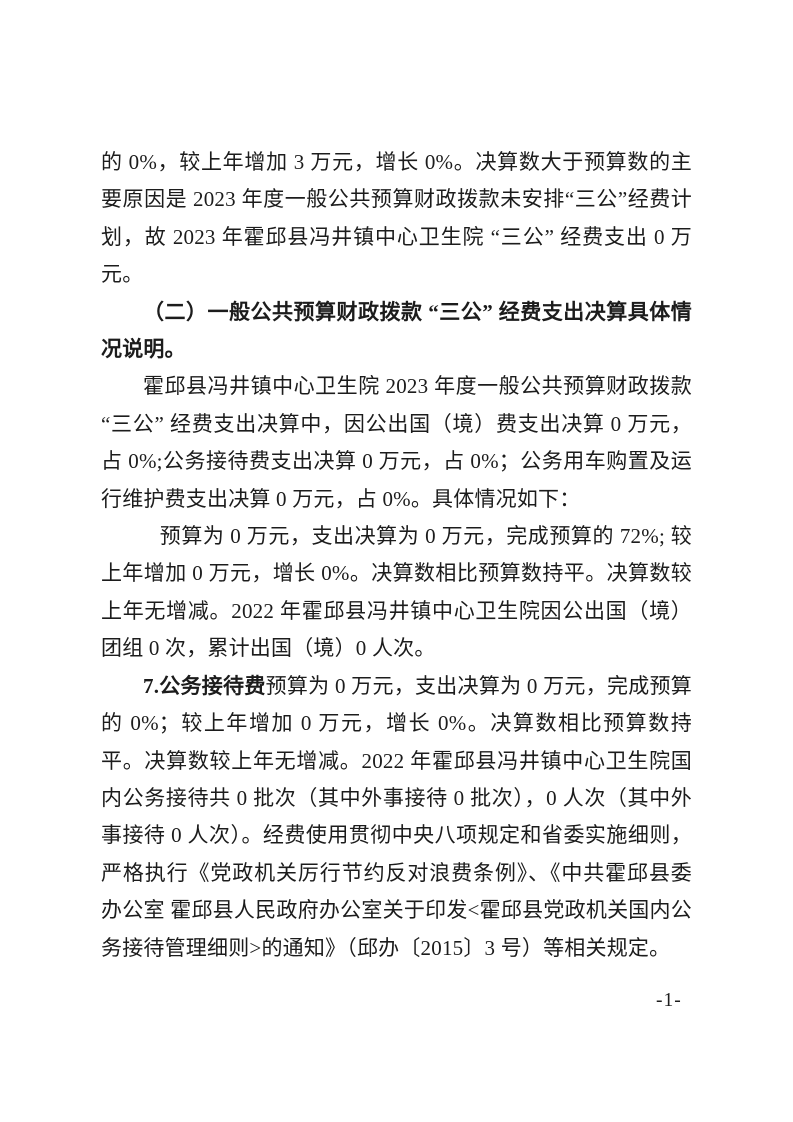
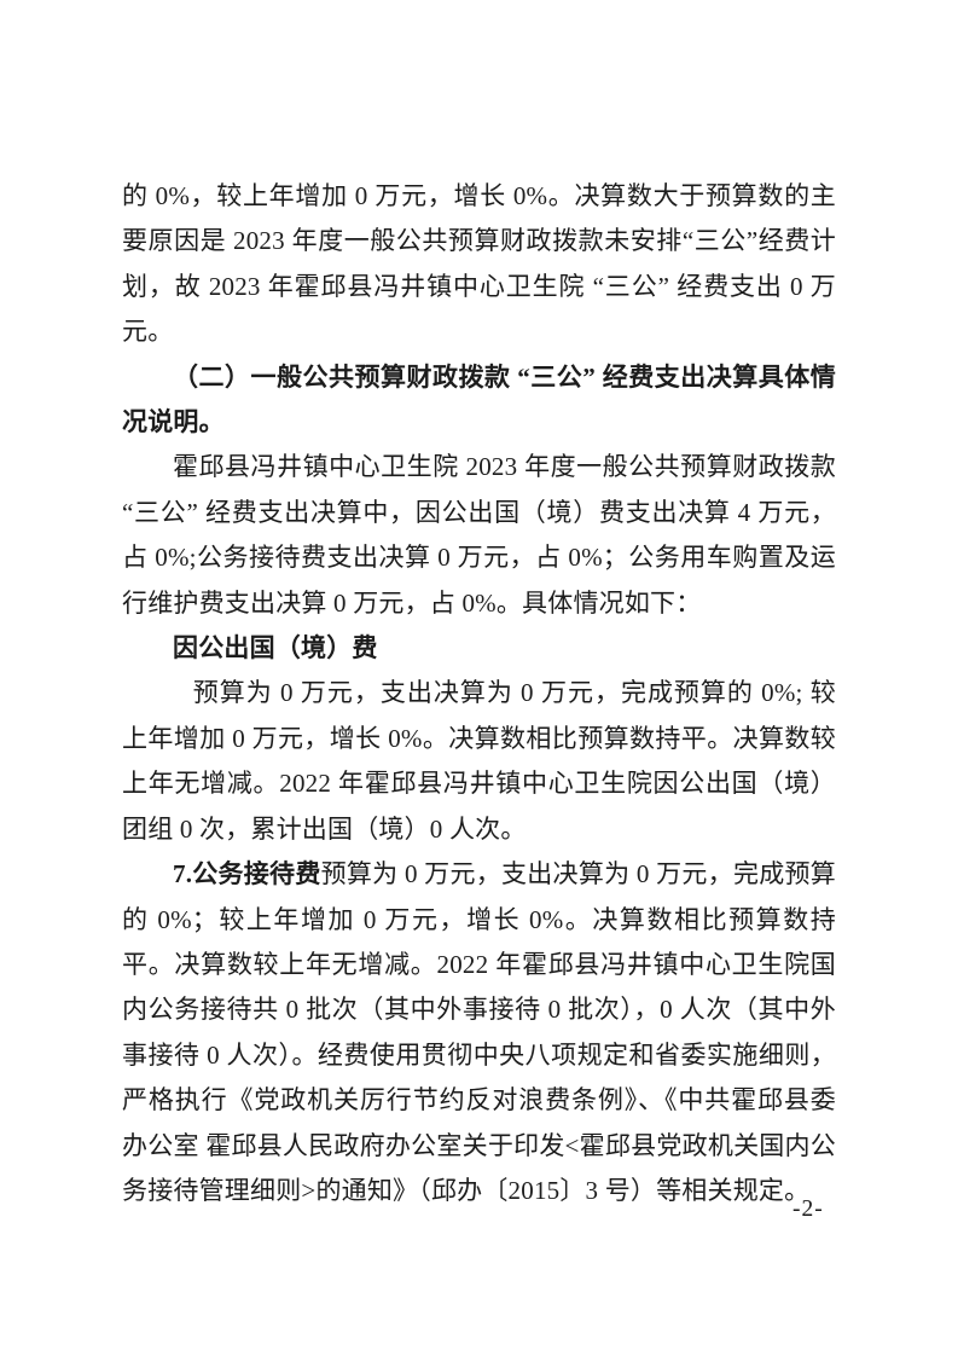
- 的 0%，较上年增加 3 万元，增长 0%。决算数大于预算数的主要原因是 2023 年度一般公共预算财政拨款未安排“三公”经费计划，故 2023 年霍邱县冯井镇中心卫生院 “三公” 经费支出 0 万元。
+ 的 0%，较上年增加 0 万元，增长 0%。决算数大于预算数的主要原因是 2023 年度一般公共预算财政拨款未安排“三公”经费计划，故 2023 年霍邱县冯井镇中心卫生院 “三公” 经费支出 0 万元。
  （二）一般公共预算财政拨款 “三公” 经费支出决算具体情况说明。
- 霍邱县冯井镇中心卫生院 2023 年度一般公共预算财政拨款 “三公” 经费支出决算中，因公出国（境）费支出决算 0 万元，占 0%;公务接待费支出决算 0 万元，占 0%；公务用车购置及运行维护费支出决算 0 万元，占 0%。具体情况如下：
+ 霍邱县冯井镇中心卫生院 2023 年度一般公共预算财政拨款 “三公” 经费支出决算中，因公出国（境）费支出决算 4 万元，占 0%;公务接待费支出决算 0 万元，占 0%；公务用车购置及运行维护费支出决算 0 万元，占 0%。具体情况如下：
+ 因公出国（境）费
- 预算为 0 万元，支出决算为 0 万元，完成预算的 72%; 较上年增加 0 万元，增长 0%。决算数相比预算数持平。决算数较上年无增减。2022 年霍邱县冯井镇中心卫生院因公出国（境）团组 0 次，累计出国（境）0 人次。
+ 预算为 0 万元，支出决算为 0 万元，完成预算的 0%; 较上年增加 0 万元，增长 0%。决算数相比预算数持平。决算数较上年无增减。2022 年霍邱县冯井镇中心卫生院因公出国（境）团组 0 次，累计出国（境）0 人次。
  7.公务接待费预算为 0 万元，支出决算为 0 万元，完成预算的 0%；较上年增加 0 万元，增长 0%。决算数相比预算数持平。决算数较上年无增减。2022 年霍邱县冯井镇中心卫生院国内公务接待共 0 批次（其中外事接待 0 批次），0 人次（其中外事接待 0 人次）。经费使用贯彻中央八项规定和省委实施细则，严格执行《党政机关厉行节约反对浪费条例》、《中共霍邱县委办公室 霍邱县人民政府办公室关于印发<霍邱县党政机关国内公务接待管理细则>的通知》（邱办〔2015〕3 号）等相关规定。
- -1-
+ -2-
